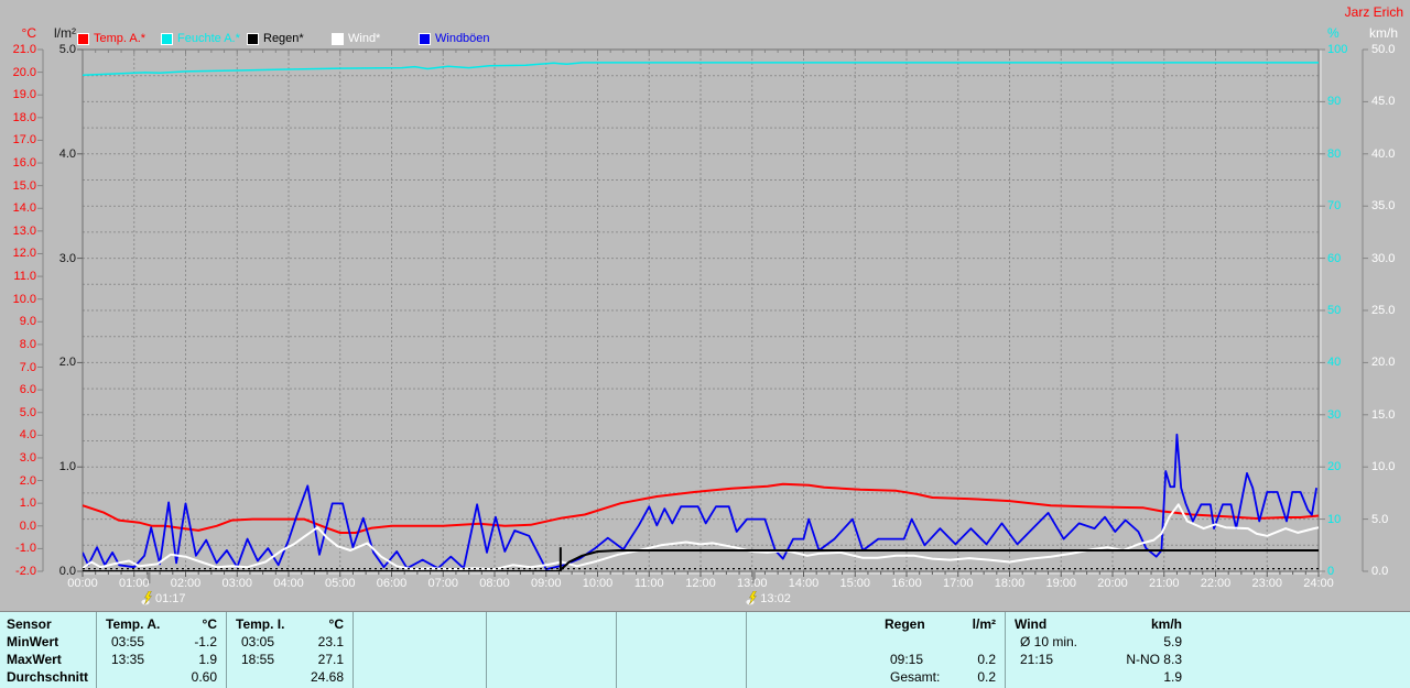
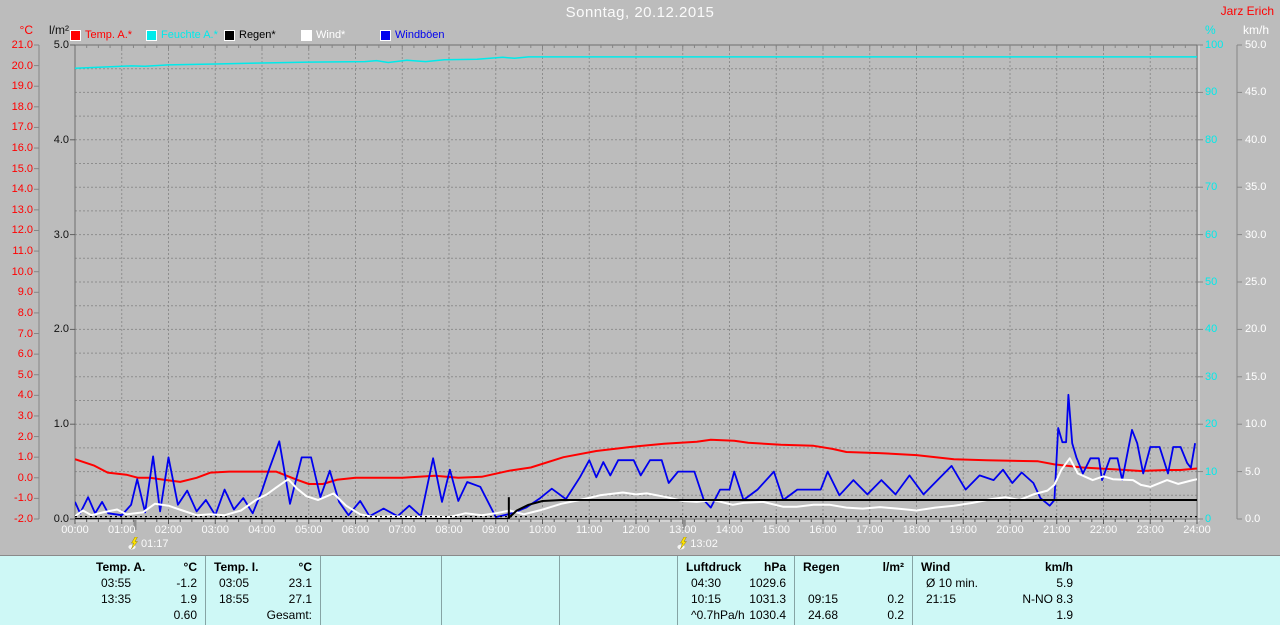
+ Sonntag, 20.12.2015
  Jarz Erich
  °C
  l/m²
  %
  km/h
  Temp. A.*
  Feuchte A.*
  Regen*
  Wind*
  Windböen
  21.0
  20.0
  19.0
  18.0
  17.0
  16.0
  15.0
  14.0
  13.0
  12.0
  11.0
  10.0
  9.0
  8.0
  7.0
  6.0
  5.0
  4.0
  3.0
  2.0
  1.0
  0.0
  -1.0
  -2.0
  5.0
  4.0
  3.0
  2.0
  1.0
  0.0
  100
  90
  80
  70
  60
  50
  40
  30
  20
  10
  0
  50.0
  45.0
  40.0
  35.0
  30.0
  25.0
  20.0
  15.0
  10.0
  5.0
  0.0
  00:00
  01:00
  02:00
  03:00
  04:00
  05:00
  06:00
  07:00
  08:00
  09:00
  10:00
  11:00
  12:00
  13:00
  14:00
  15:00
  16:00
  17:00
  18:00
  19:00
  20:00
  21:00
  22:00
  23:00
  24:00
  01:17
  13:02
- Sensor
- MinWert
- MaxWert
- Durchschnitt
  Temp. A.
  °C
  03:55
  -1.2
  13:35
  1.9
  0.60
  Temp. I.
  °C
  03:05
  23.1
  18:55
  27.1
- 24.68
+ Gesamt:
+ Luftdruck
+ hPa
+ 04:30
+ 1029.6
+ 10:15
+ 1031.3
+ ^0.7hPa/h
+ 1030.4
  Regen
  l/m²
  09:15
  0.2
- Gesamt:
+ 24.68
  0.2
  Wind
  km/h
  Ø 10 min.
  5.9
  21:15
  N-NO 8.3
  1.9
